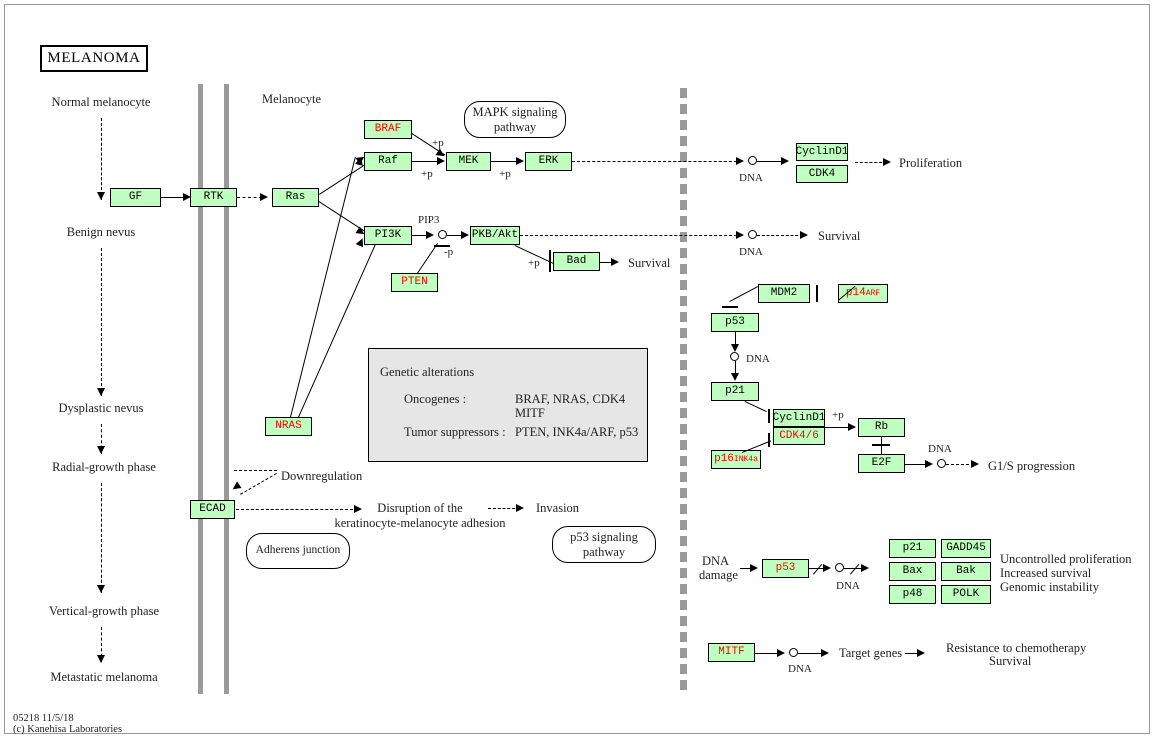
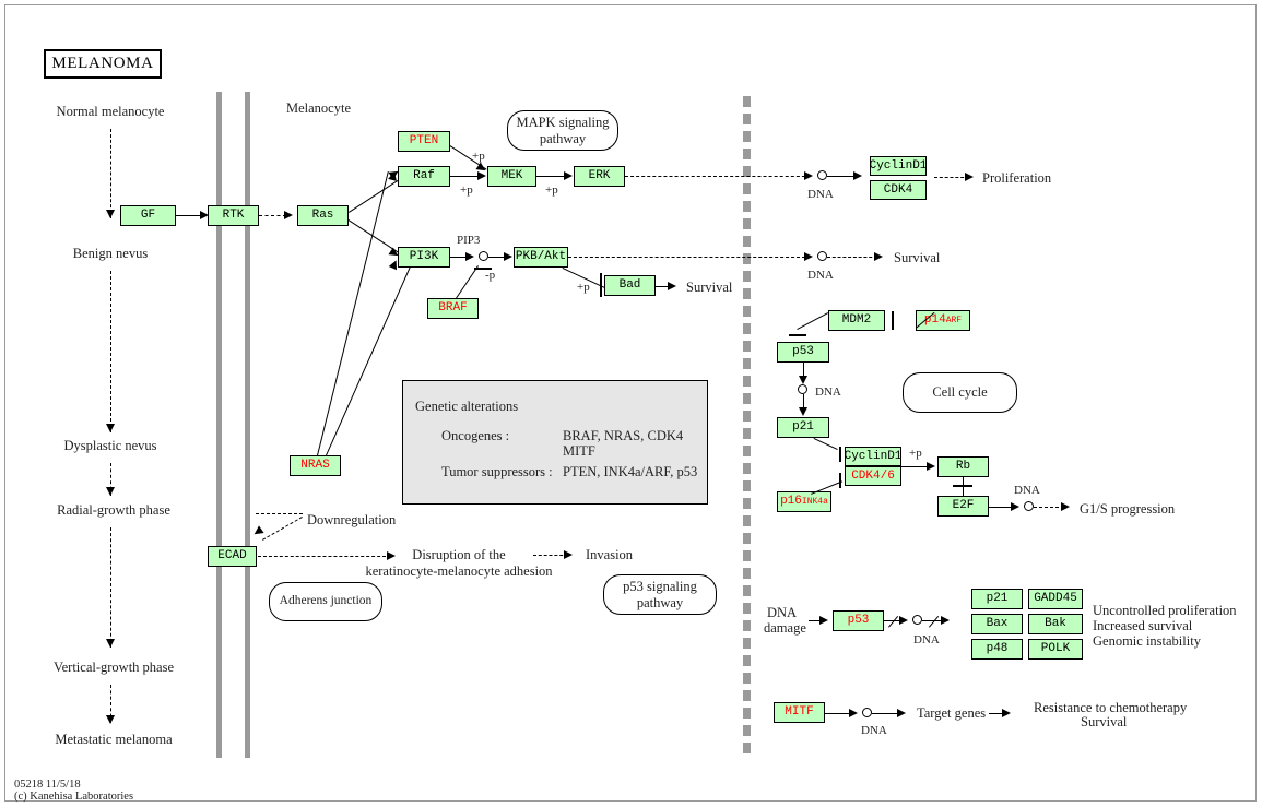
  MELANOMA
  Normal melanocyte
  Benign nevus
  Dysplastic nevus
  Radial-growth phase
  Vertical-growth phase
  Metastatic melanoma
  Melanocyte
  GF
  RTK
  Ras
  NRAS
- BRAF
+ PTEN
  Raf
  +p
  +p
  MEK
  +p
  ERK
  DNA
  CyclinD1
  CDK4
  Proliferation
  PI3K
  PIP3
- PTEN
+ BRAF
  -p
  PKB/Akt
  DNA
  Survival
  +p
  Bad
  Survival
  MAPK signaling
  pathway
+ Cell cycle
  Adherens junction
  p53 signaling
  pathway
  Genetic alterations
  Oncogenes :
  BRAF, NRAS, CDK4
  MITF
  Tumor suppressors :
  PTEN, INK4a/ARF, p53
  ECAD
  Downregulation
  Disruption of the
  keratinocyte-melanocyte adhesion
  Invasion
  MDM2
  p14
  ARF
  p53
  DNA
  p21
  CyclinD1
  CDK4/6
  p16
  INK4a
  +p
  Rb
  E2F
  DNA
  G1/S progression
  DNA
  damage
  p53
  DNA
  p21
  GADD45
  Bax
  Bak
  p48
  POLK
  Uncontrolled proliferation
  Increased survival
  Genomic instability
  MITF
  DNA
  Target genes
  Resistance to chemotherapy
  Survival
  05218 11/5/18
  (c) Kanehisa Laboratories
